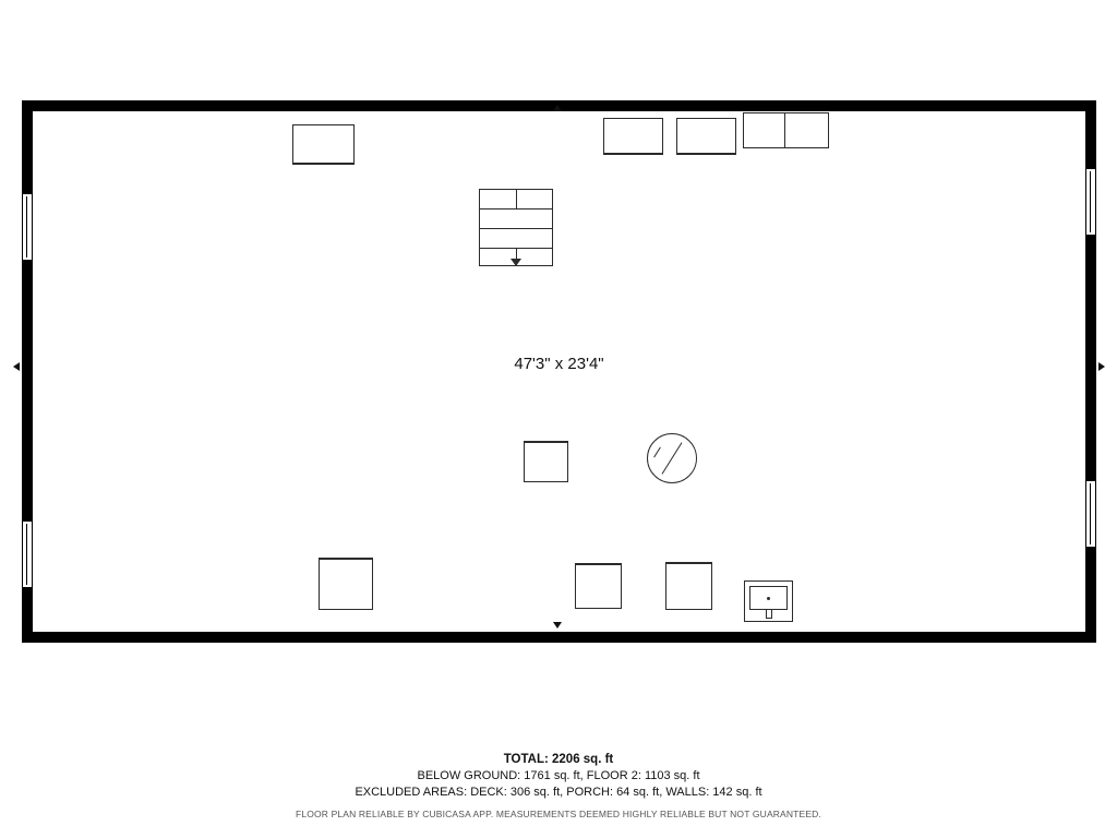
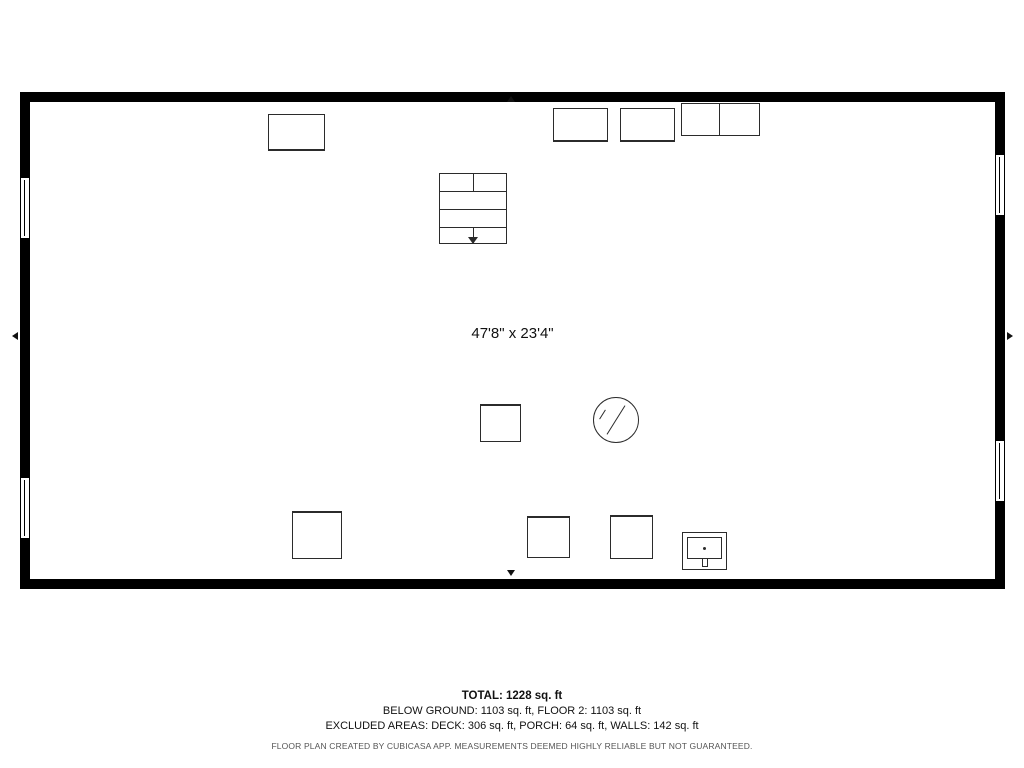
- 47'3" x 23'4"
+ 47'8" x 23'4"
- TOTAL: 2206 sq. ft
+ TOTAL: 1228 sq. ft
- BELOW GROUND: 1761 sq. ft, FLOOR 2: 1103 sq. ft
+ BELOW GROUND: 1103 sq. ft, FLOOR 2: 1103 sq. ft
  EXCLUDED AREAS: DECK: 306 sq. ft, PORCH: 64 sq. ft, WALLS: 142 sq. ft
- FLOOR PLAN RELIABLE BY CUBICASA APP. MEASUREMENTS DEEMED HIGHLY RELIABLE BUT NOT GUARANTEED.
+ FLOOR PLAN CREATED BY CUBICASA APP. MEASUREMENTS DEEMED HIGHLY RELIABLE BUT NOT GUARANTEED.
